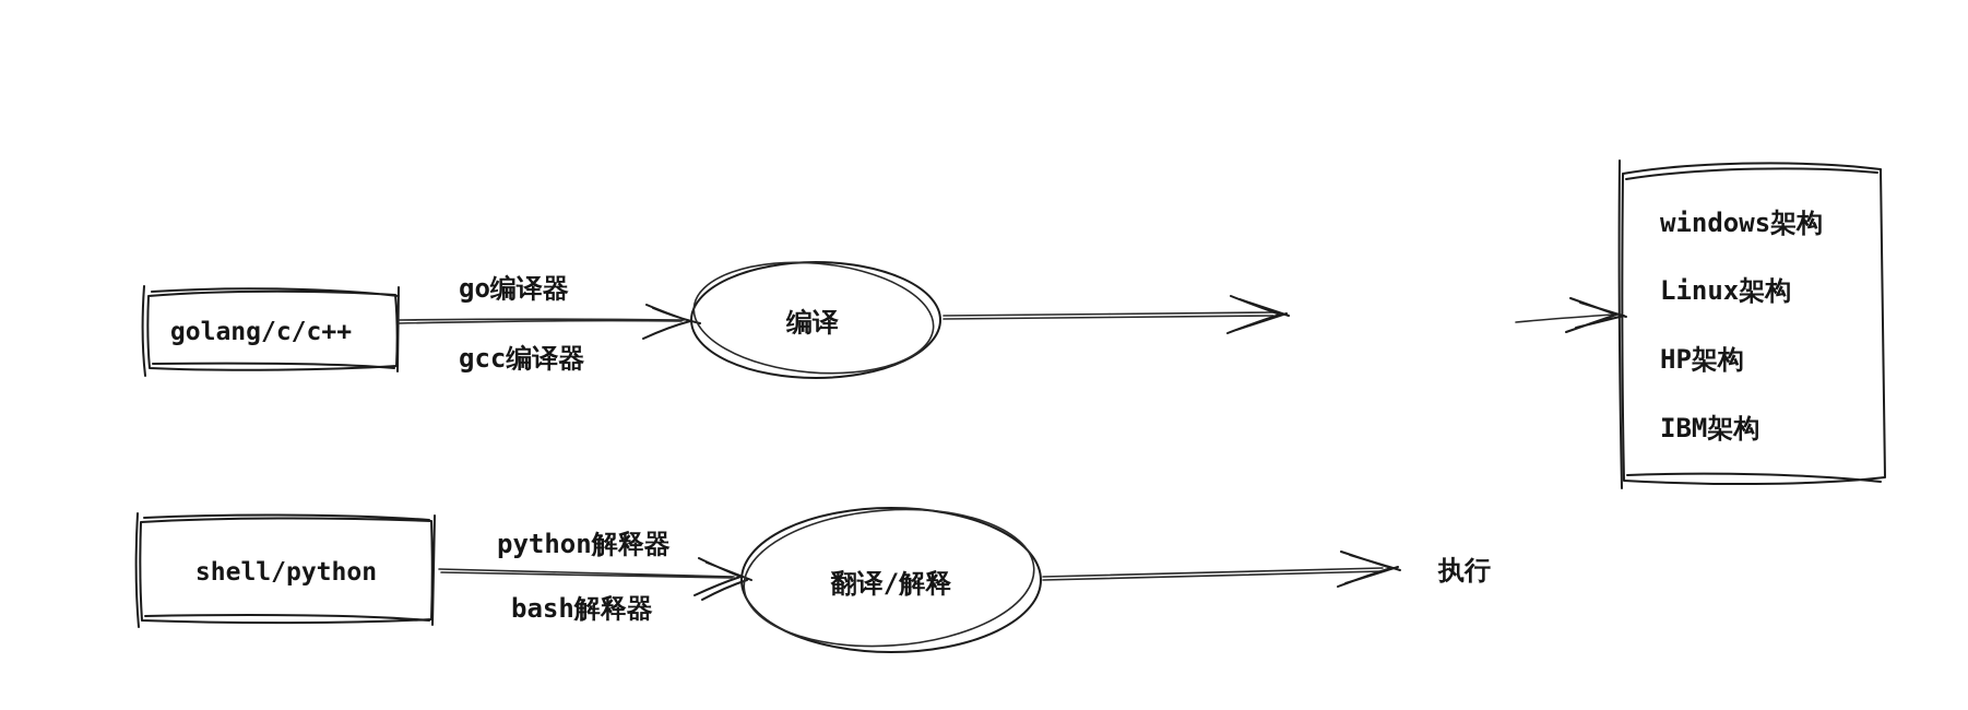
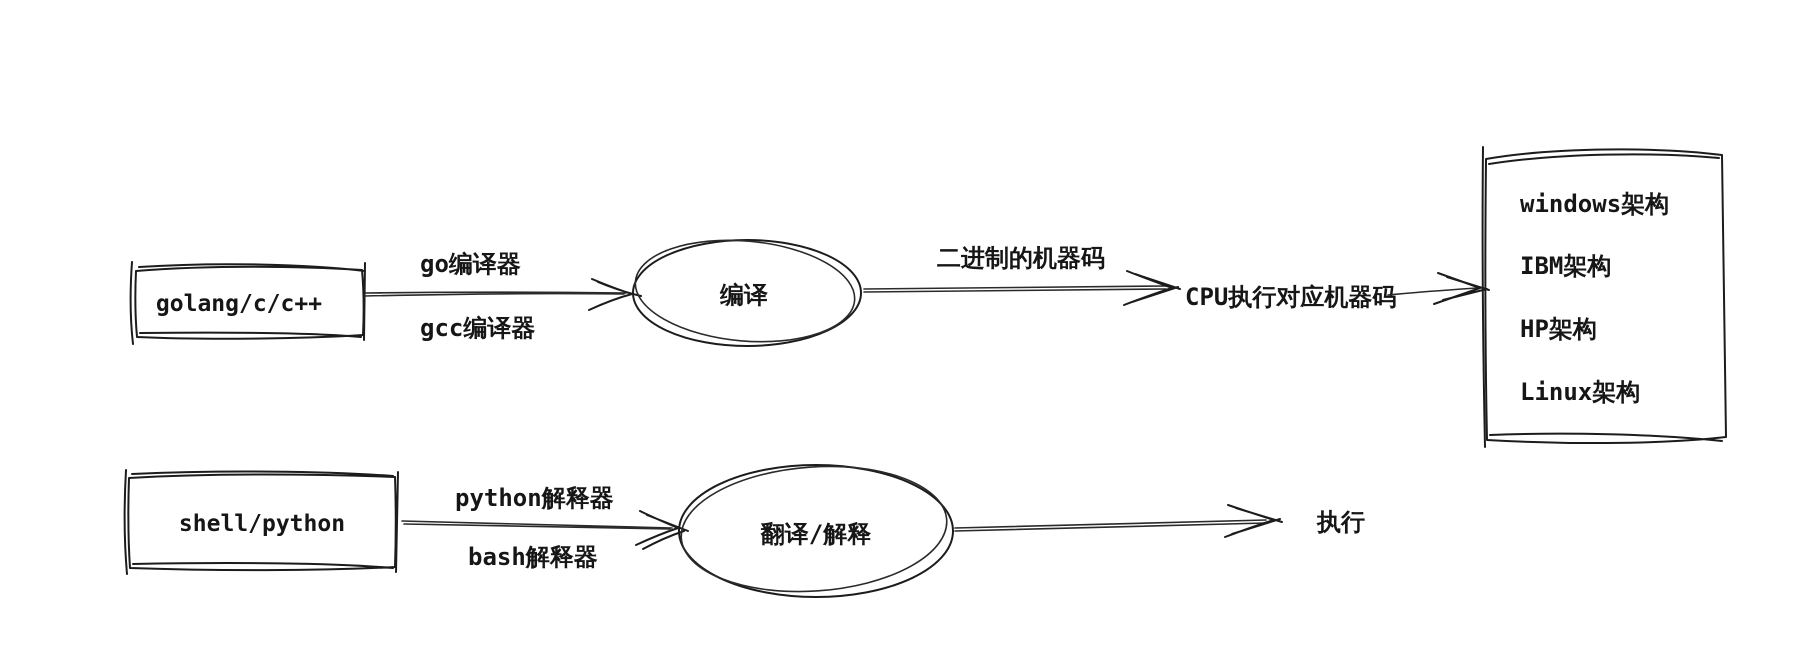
  golang/c/c++
  go编译器
  gcc编译器
  编译
+ 二进制的机器码
+ CPU执行对应机器码
  windows架构
- Linux架构
+ IBM架构
  HP架构
- IBM架构
+ Linux架构
  shell/python
  python解释器
  bash解释器
  翻译/解释
  执行
